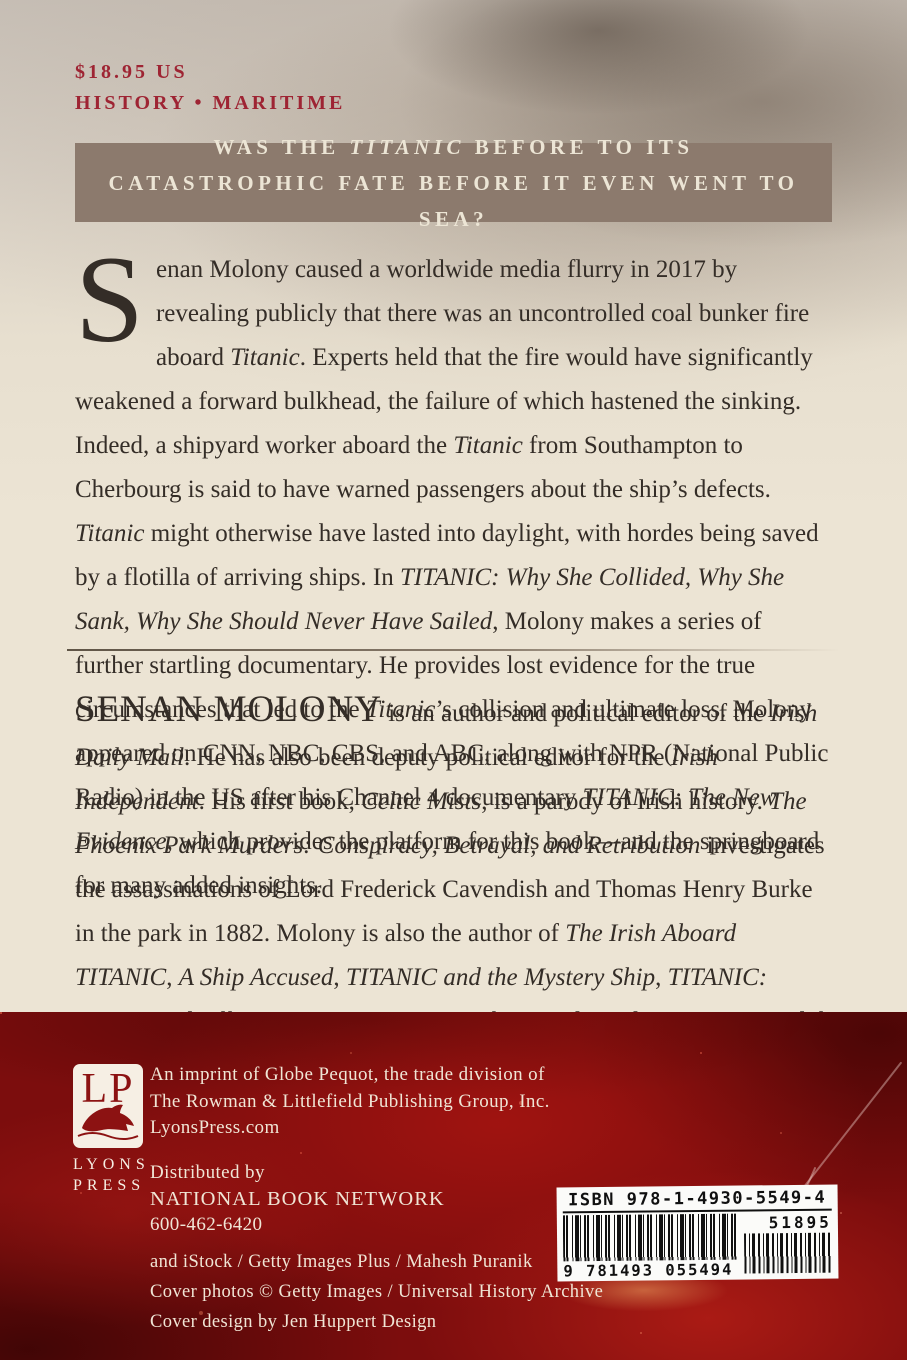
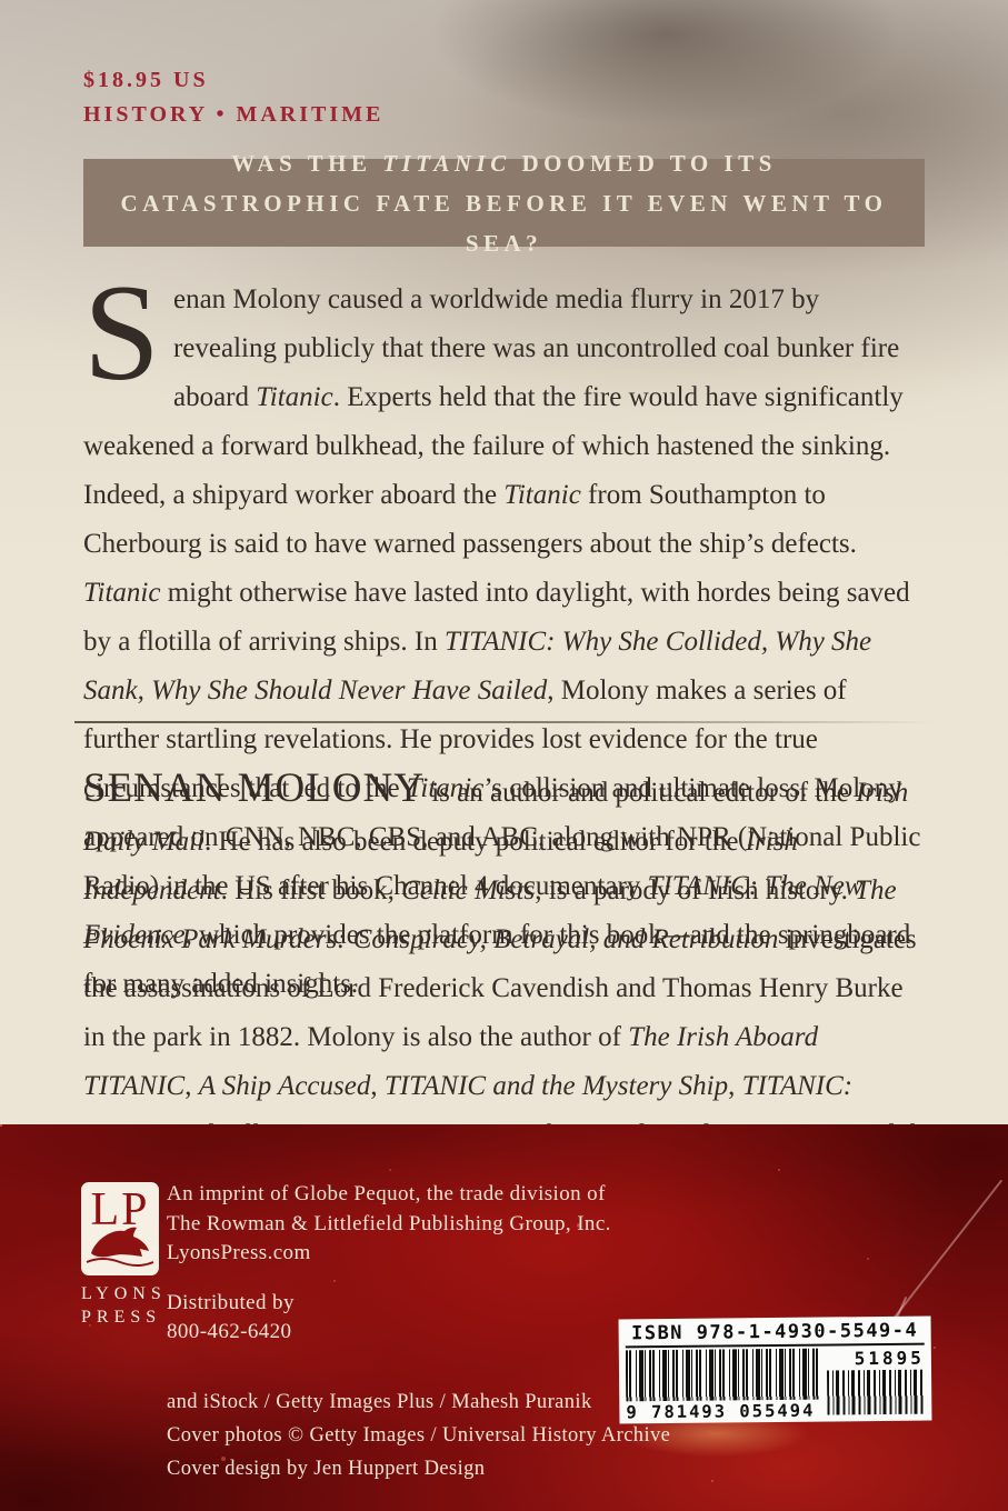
  $18.95 US
  HISTORY • MARITIME
- WAS THE TITANIC BEFORE TO ITS CATASTROPHIC FATE BEFORE IT EVEN WENT TO SEA?
+ WAS THE TITANIC DOOMED TO ITS CATASTROPHIC FATE BEFORE IT EVEN WENT TO SEA?
  S
- enan Molony caused a worldwide media flurry in 2017 by revealing publicly that there was an uncontrolled coal bunker fire aboard Titanic. Experts held that the fire would have significantly weakened a forward bulkhead, the failure of which hastened the sinking. Indeed, a shipyard worker aboard the Titanic from Southampton to Cherbourg is said to have warned passengers about the ship’s defects. Titanic might otherwise have lasted into daylight, with hordes being saved by a flotilla of arriving ships. In TITANIC: Why She Collided, Why She Sank, Why She Should Never Have Sailed, Molony makes a series of further startling documentary. He provides lost evidence for the true circumstances that led to the Titanic’s collision and ultimate loss. Molony appeared on CNN, NBC, CBS, and ABC, along with NPR (National Public Radio) in the US after his Channel 4 documentary TITANIC: The New Evidence, which provides the platform for this book—and the springboard for many added insights.
+ enan Molony caused a worldwide media flurry in 2017 by revealing publicly that there was an uncontrolled coal bunker fire aboard Titanic. Experts held that the fire would have significantly weakened a forward bulkhead, the failure of which hastened the sinking. Indeed, a shipyard worker aboard the Titanic from Southampton to Cherbourg is said to have warned passengers about the ship’s defects. Titanic might otherwise have lasted into daylight, with hordes being saved by a flotilla of arriving ships. In TITANIC: Why She Collided, Why She Sank, Why She Should Never Have Sailed, Molony makes a series of further startling revelations. He provides lost evidence for the true circumstances that led to the Titanic’s collision and ultimate loss. Molony appeared on CNN, NBC, CBS, and ABC, along with NPR (National Public Radio) in the US after his Channel 4 documentary TITANIC: The New Evidence, which provides the platform for this book—and the springboard for many added insights.
  LP
  LYONS
  PRESS
  An imprint of Globe Pequot, the trade division of
  The Rowman & Littlefield Publishing Group, Inc.
  LyonsPress.com
  Distributed by
- NATIONAL BOOK NETWORK
- 600-462-6420
+ 800-462-6420
  and iStock / Getty Images Plus / Mahesh Puranik
  Cover photos © Getty Images / Universal History Archive
  Cover design by Jen Huppert Design
  ISBN 978-1-4930-5549-4
  9 781493 055494
  51895
